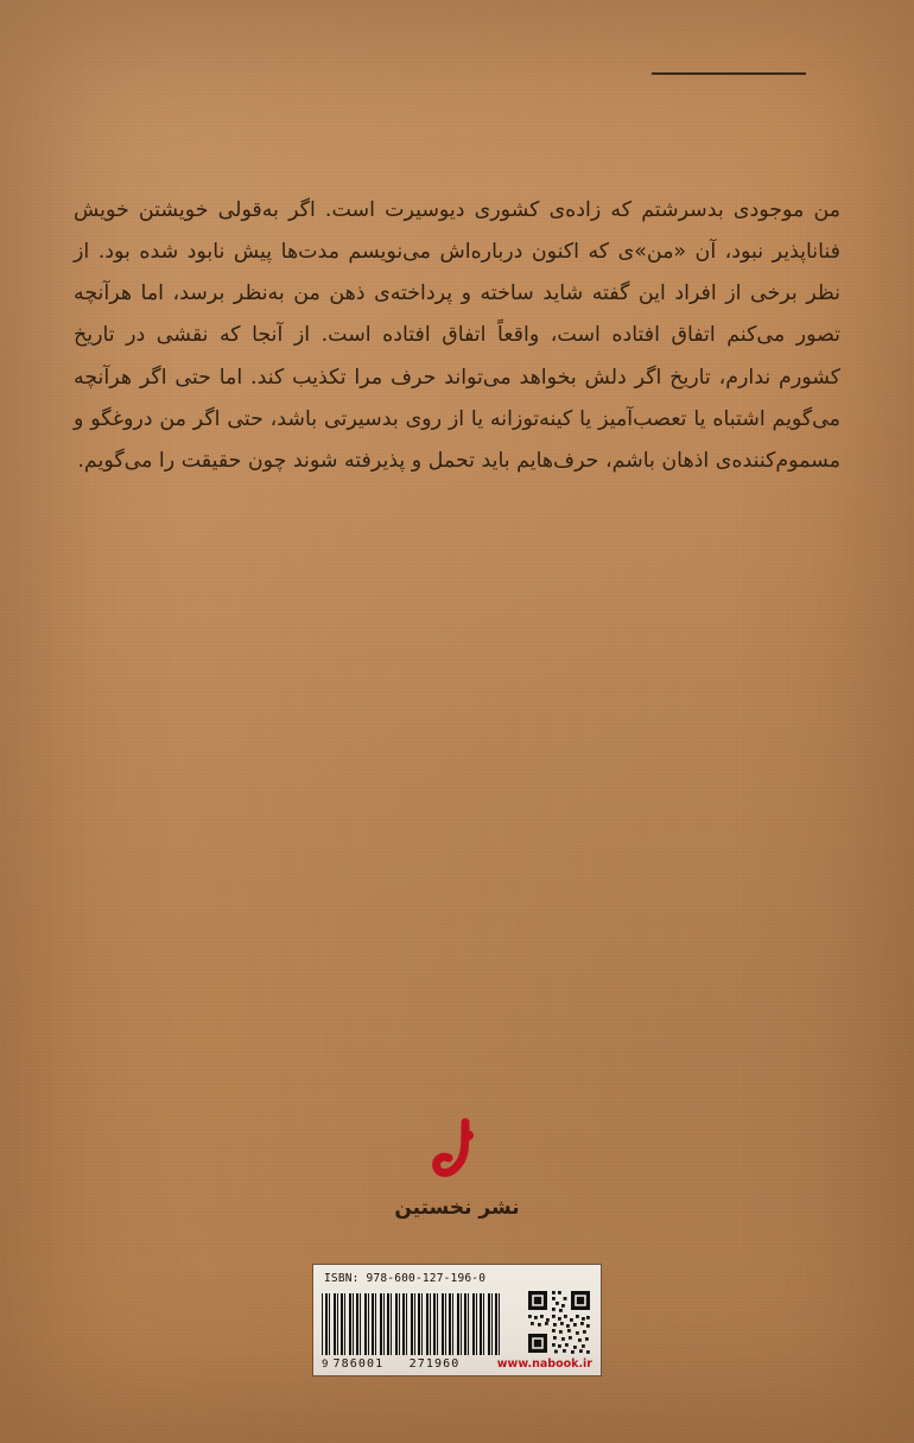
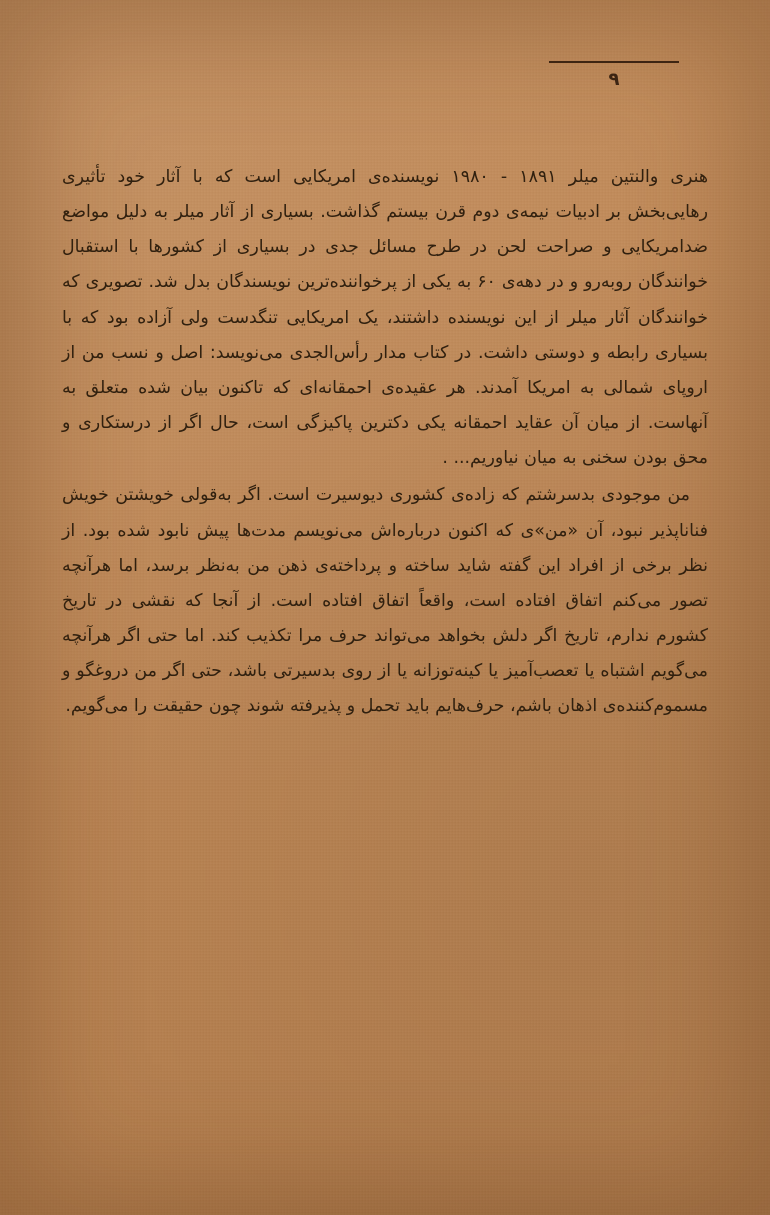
+ ۹
+ هنری والنتین میلر ۱۸۹۱ - ۱۹۸۰ نویسنده‌ی امریکایی است که با آثار خود تأثیری رهایی‌بخش بر ادبیات نیمه‌ی دوم قرن بیستم گذاشت. بسیاری از آثار میلر به دلیل مواضع ضدامریکایی و صراحت لحن در طرح مسائل جدی در بسیاری از کشورها با استقبال خوانندگان روبه‌رو و در دهه‌ی ۶۰ به یکی از پرخواننده‌ترین نویسندگان بدل شد. تصویری که خوانندگان آثار میلر از این نویسنده داشتند، یک امریکایی تنگدست ولی آزاده بود که با بسیاری رابطه و دوستی داشت. در کتاب مدار رأس‌الجدی می‌نویسد: اصل و نسب من از اروپای شمالی به امریکا آمدند. هر عقیده‌ی احمقانه‌ای که تاکنون بیان شده متعلق به آنهاست. از میان آن عقاید احمقانه یکی دکترین پاکیزگی است، حال اگر از درستکاری و محق بودن سخنی به میان نیاوریم... .
  من موجودی بدسرشتم که زاده‌ی کشوری دیوسیرت است. اگر به‌قولی خویشتن خویش فناناپذیر نبود، آن «من»ی که اکنون درباره‌اش می‌نویسم مدت‌ها پیش نابود شده بود. از نظر برخی از افراد این گفته شاید ساخته و پرداخته‌ی ذهن من به‌نظر برسد، اما هرآنچه تصور می‌کنم اتفاق افتاده است، واقعاً اتفاق افتاده است. از آنجا که نقشی در تاریخ کشورم ندارم، تاریخ اگر دلش بخواهد می‌تواند حرف مرا تکذیب کند. اما حتی اگر هرآنچه می‌گویم اشتباه یا تعصب‌آمیز یا کینه‌توزانه یا از روی بدسیرتی باشد، حتی اگر من دروغگو و مسموم‌کننده‌ی اذهان باشم، حرف‌هایم باید تحمل و پذیرفته شوند چون حقیقت را می‌گویم.
- نشر نخستین
- ISBN: 978-600-127-196-0
- 9 786001 271960
- www.nabook.ir
